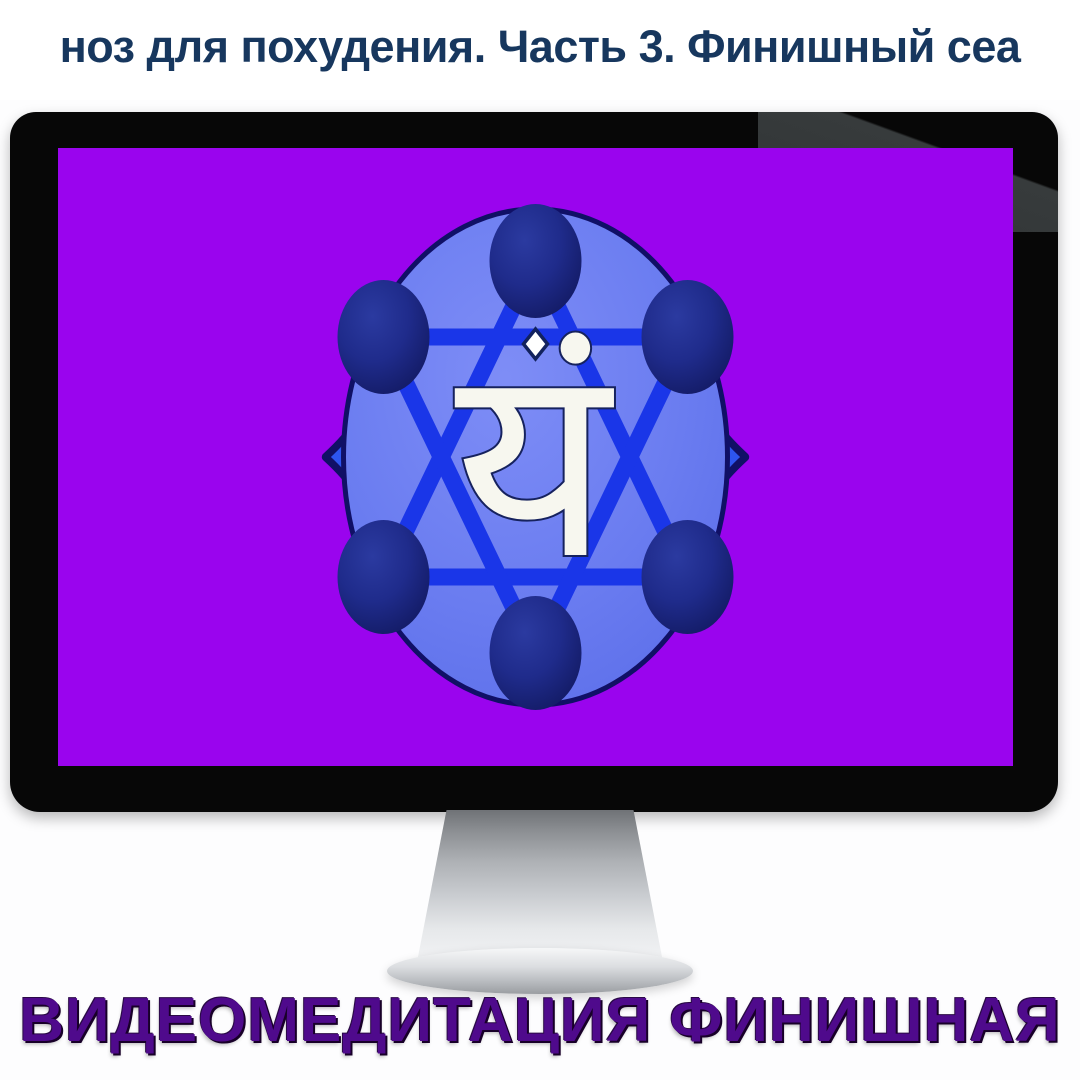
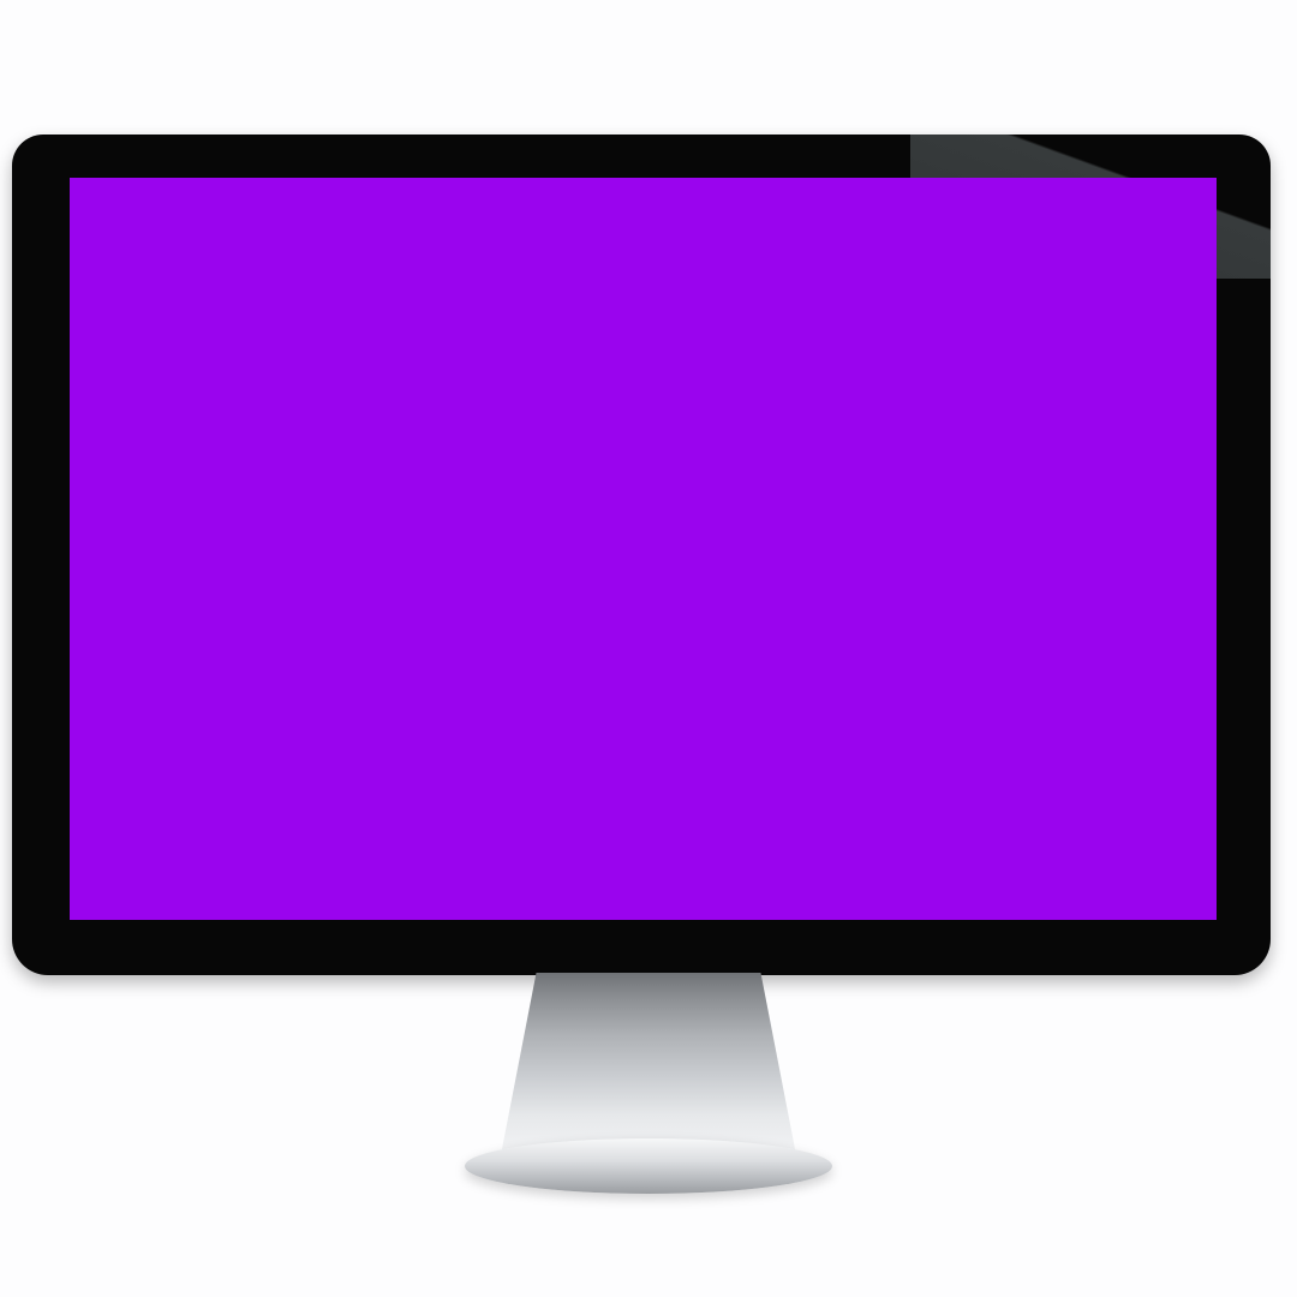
- ноз для похудения. Часть 3. Финишный сеа
- यं
- ВИДЕОМЕДИТАЦИЯ ФИНИШНАЯ
